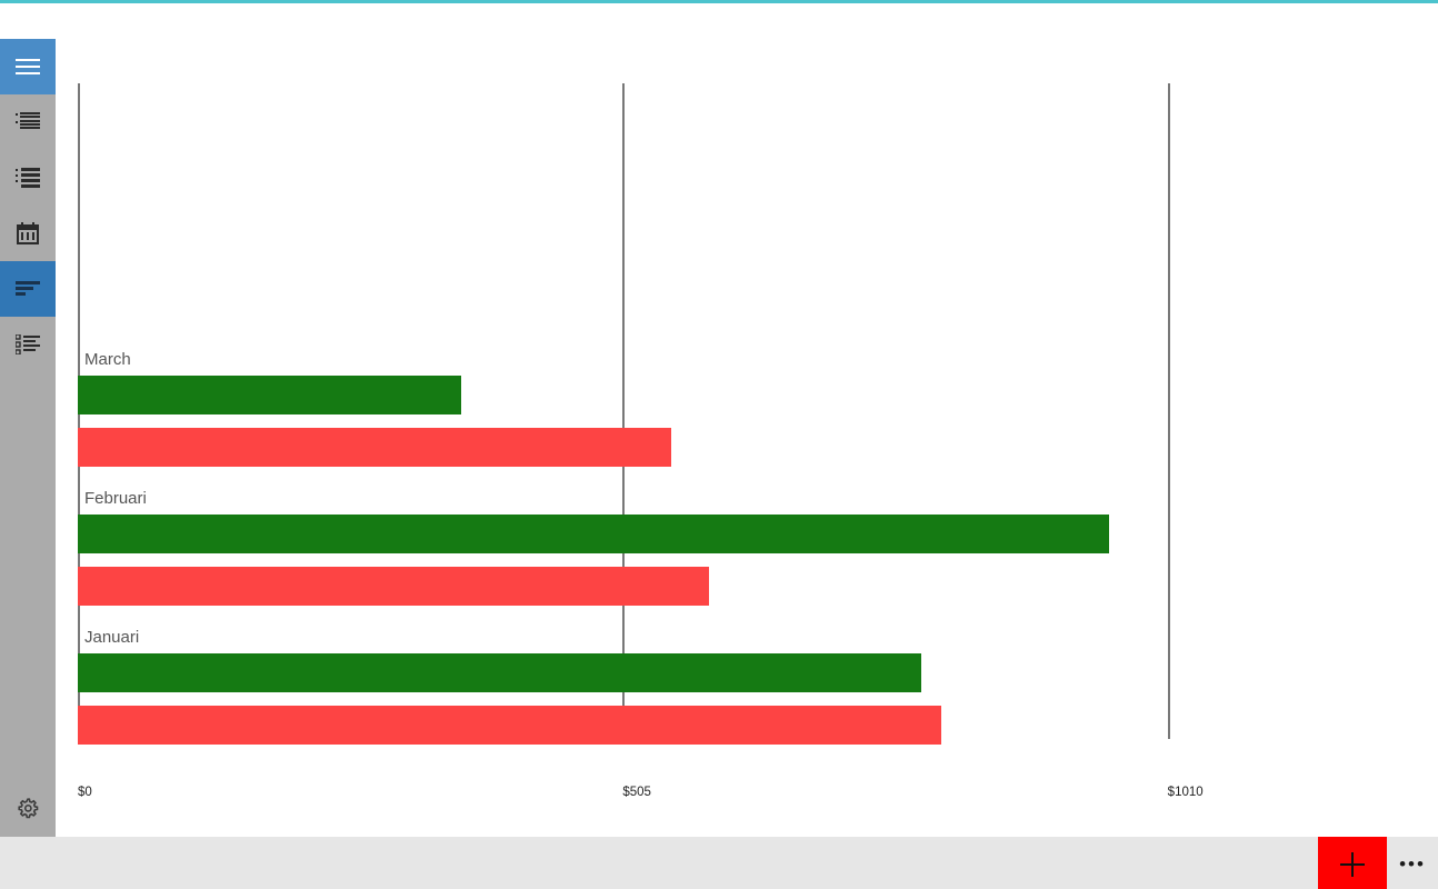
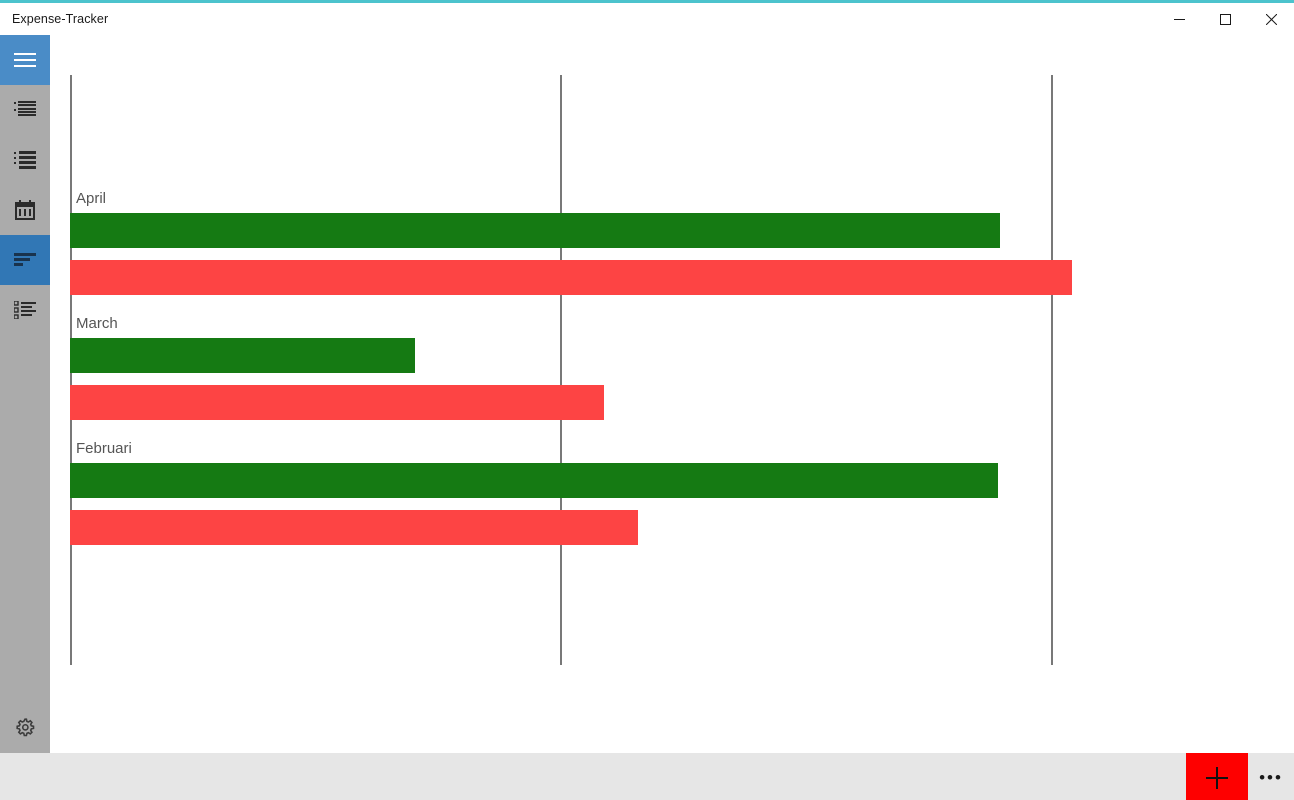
+ Expense-Tracker
+ April
  March
  Februari
- Januari
- $0
- $505
- $1010
  •••
